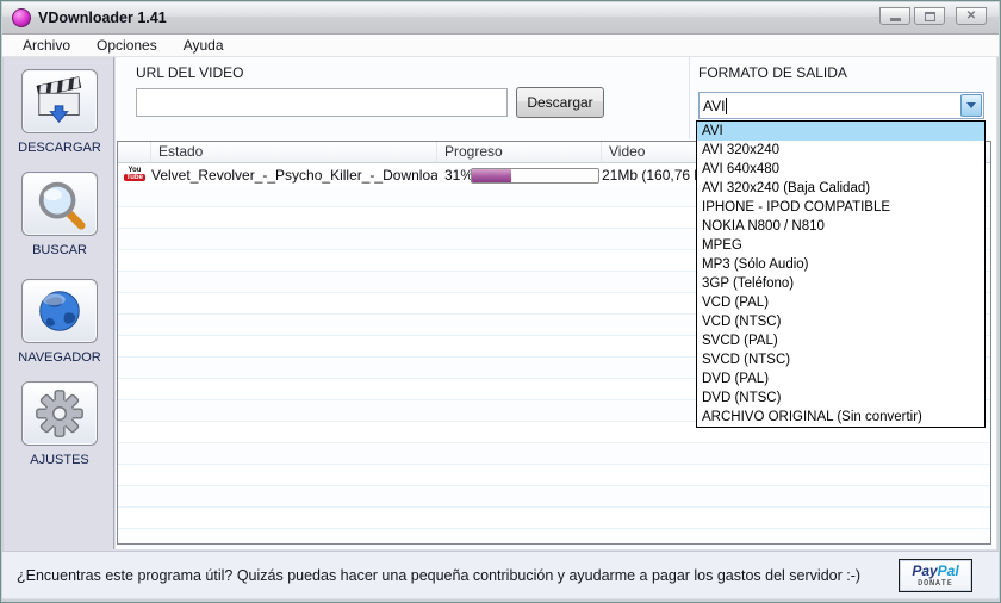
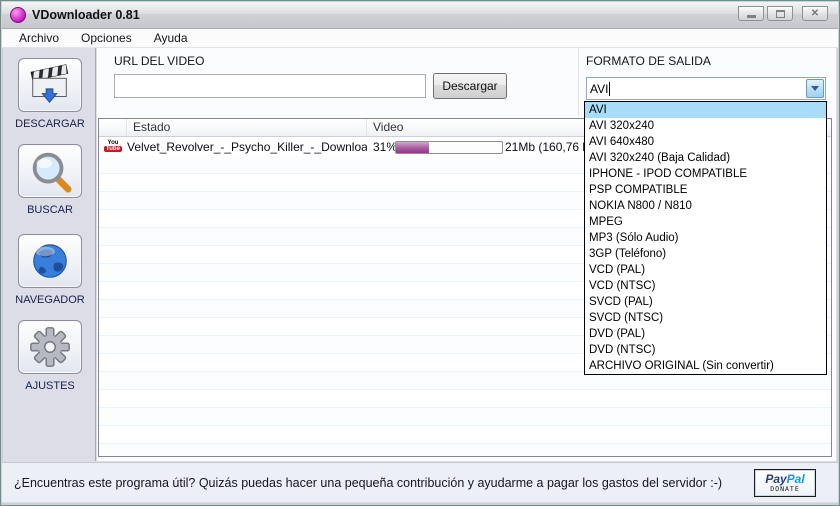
- VDownloader 1.41
+ VDownloader 0.81
  ✕
  Archivo
  Opciones
  Ayuda
  DESCARGAR
  BUSCAR
  NAVEGADOR
  AJUSTES
  URL DEL VIDEO
  Descargar
  FORMATO DE SALIDA
  AVI
  Estado
- Progreso
  Video
  Velvet_Revolver_-_Psycho_Killer_-_Downloa
  31%
  21Mb (160,76
  AVI
  AVI 320x240
  AVI 640x480
  AVI 320x240 (Baja Calidad)
  IPHONE - IPOD COMPATIBLE
+ PSP COMPATIBLE
  NOKIA N800 / N810
  MPEG
  MP3 (Sólo Audio)
  3GP (Teléfono)
  VCD (PAL)
  VCD (NTSC)
  SVCD (PAL)
  SVCD (NTSC)
  DVD (PAL)
  DVD (NTSC)
  ARCHIVO ORIGINAL (Sin convertir)
  ¿Encuentras este programa útil? Quizás puedas hacer una pequeña contribución y ayudarme a pagar los gastos del servidor :-)
  PayPal
  DONATE
